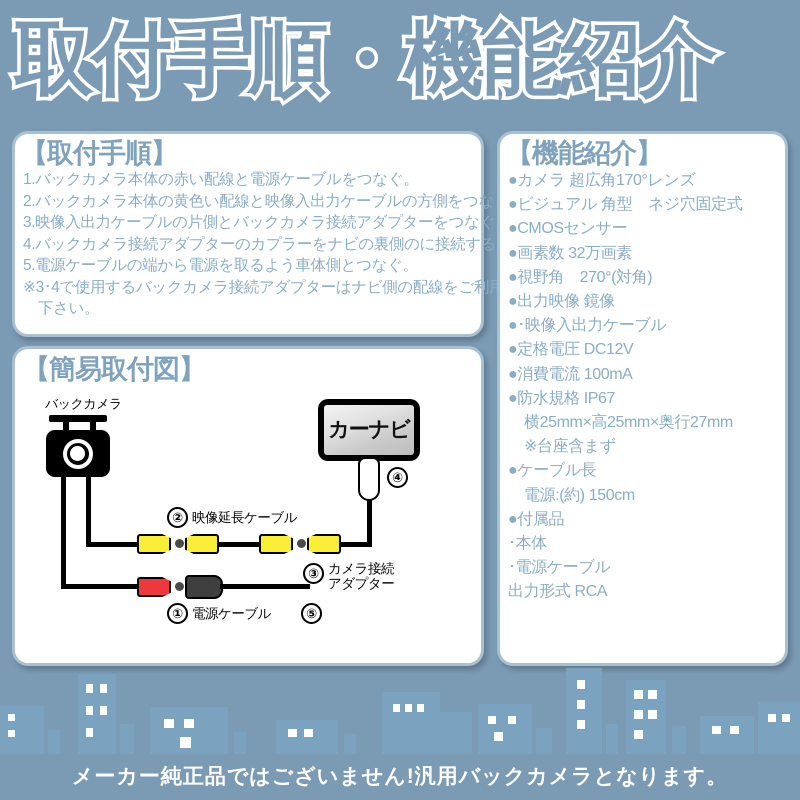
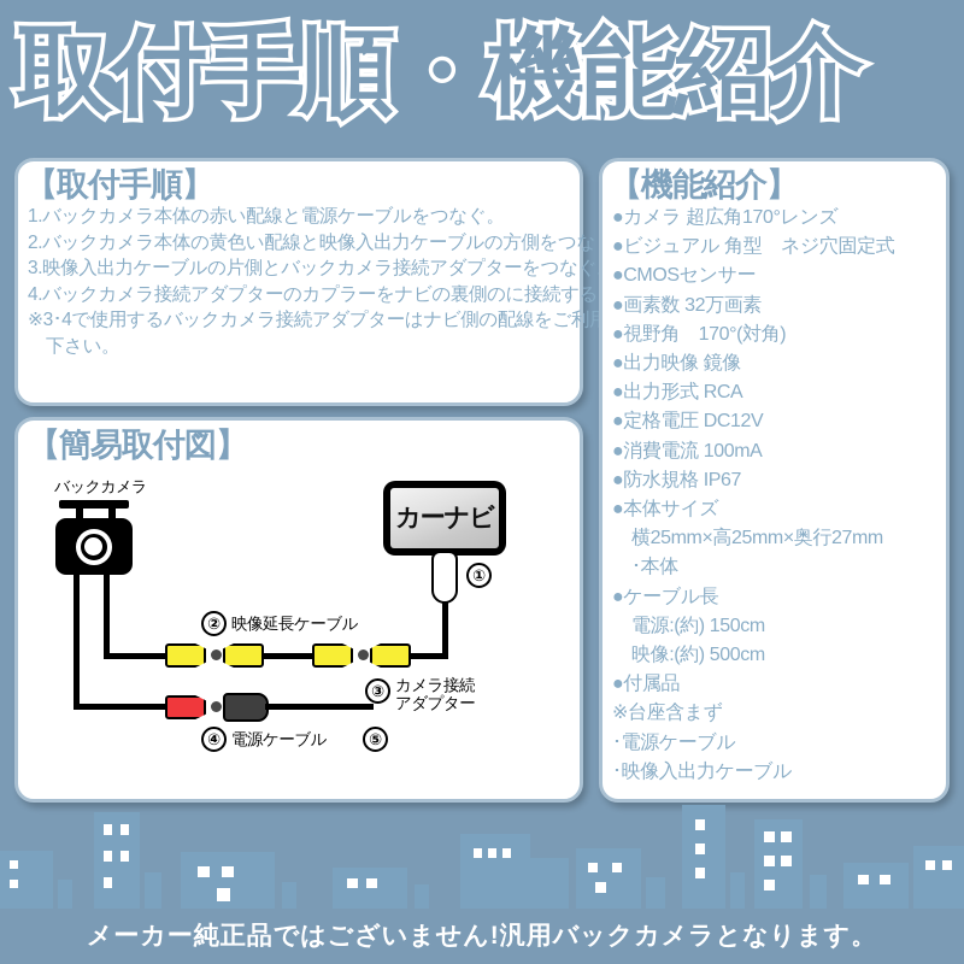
  取付手順・機能紹介
  【取付手順】
  1.バックカメラ本体の赤い配線と電源ケーブルをつなぐ。
  2.バックカメラ本体の黄色い配線と映像入出力ケーブルの方側をつな
  3.映像入出力ケーブルの片側とバックカメラ接続アダプターをつなぐ
  4.バックカメラ接続アダプターのカプラーをナビの裏側のに接続する
- 5.電源ケーブルの端から電源を取るよう車体側とつなぐ。
  ※3･4で使用するバックカメラ接続アダプターはナビ側の配線をご利
  下さい。
  【簡易取付図】
  バックカメラ
  ②
  映像延長ケーブル
  カーナビ
- ④
+ ①
  ③
  カメラ接続
  アダプター
- ①
+ ④
  電源ケーブル
  ⑤
  【機能紹介】
  ●カメラ 超広角170°レンズ
  ●ビジュアル 角型 ネジ穴固定式
  ●CMOSセンサー
  ●画素数 32万画素
- ●視野角 270°(対角)
+ ●視野角 170°(対角)
  ●出力映像 鏡像
- ●･映像入出力ケーブル
+ ●出力形式 RCA
  ●定格電圧 DC12V
  ●消費電流 100mA
  ●防水規格 IP67
+ ●本体サイズ
  横25mm×高25mm×奥行27mm
- ※台座含まず
+ ･本体
  ●ケーブル長
  電源:(約) 150cm
+ 映像:(約) 500cm
  ●付属品
- ･本体
+ ※台座含まず
  ･電源ケーブル
- 出力形式 RCA
+ ･映像入出力ケーブル
  メーカー純正品ではございません!汎用バックカメラとなります。
